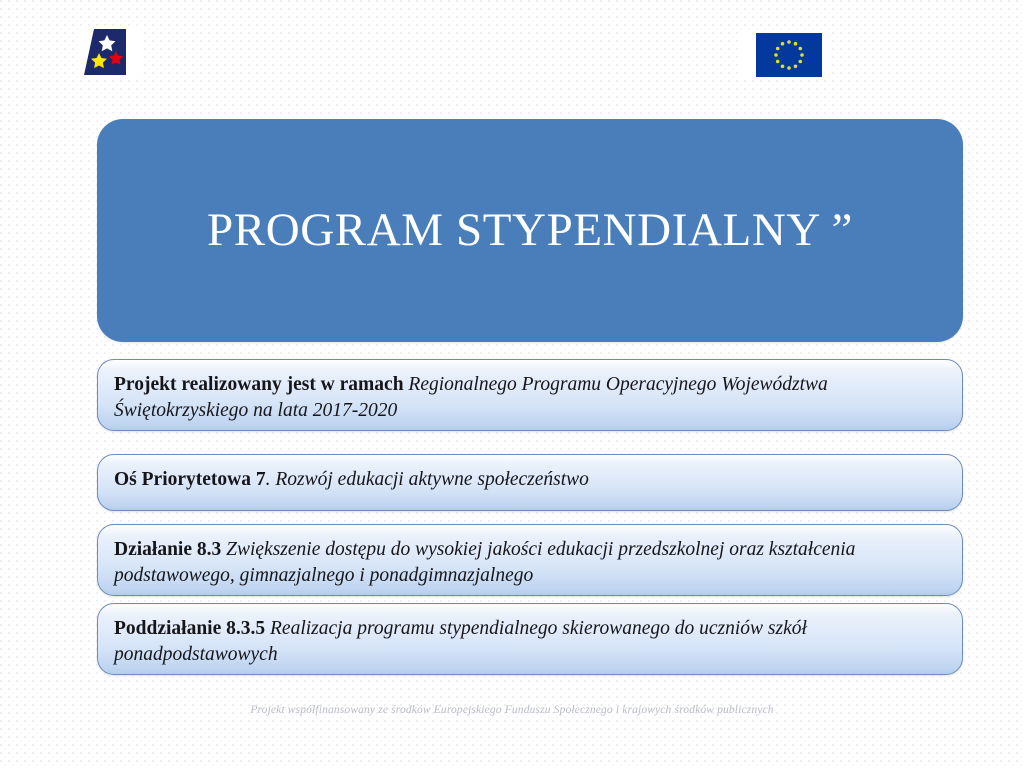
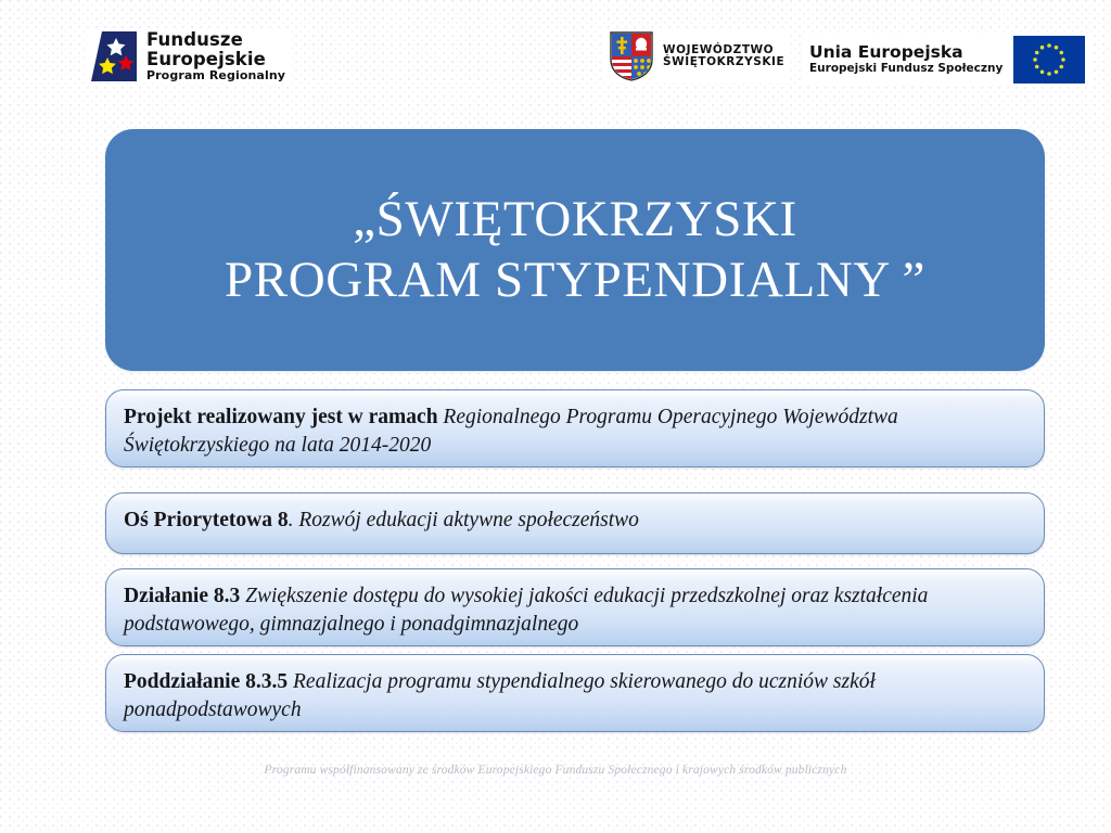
+ Fundusze
+ Europejskie
+ Program Regionalny
+ WOJEWÓDZTWO
+ ŚWIĘTOKRZYSKIE
+ Unia Europejska
+ Europejski Fundusz Społeczny
+ „ŚWIĘTOKRZYSKI
  PROGRAM STYPENDIALNY ”
- Projekt realizowany jest w ramach Regionalnego Programu Operacyjnego Województwa Świętokrzyskiego na lata 2017-2020
+ Projekt realizowany jest w ramach Regionalnego Programu Operacyjnego Województwa Świętokrzyskiego na lata 2014-2020
- Oś Priorytetowa 7. Rozwój edukacji aktywne społeczeństwo
+ Oś Priorytetowa 8. Rozwój edukacji aktywne społeczeństwo
  Działanie 8.3 Zwiększenie dostępu do wysokiej jakości edukacji przedszkolnej oraz kształcenia podstawowego, gimnazjalnego i ponadgimnazjalnego
  Poddziałanie 8.3.5 Realizacja programu stypendialnego skierowanego do uczniów szkół ponadpodstawowych
- Projekt współfinansowany ze środków Europejskiego Funduszu Społecznego i krajowych środków publicznych
+ Programu współfinansowany ze środków Europejskiego Funduszu Społecznego i krajowych środków publicznych
